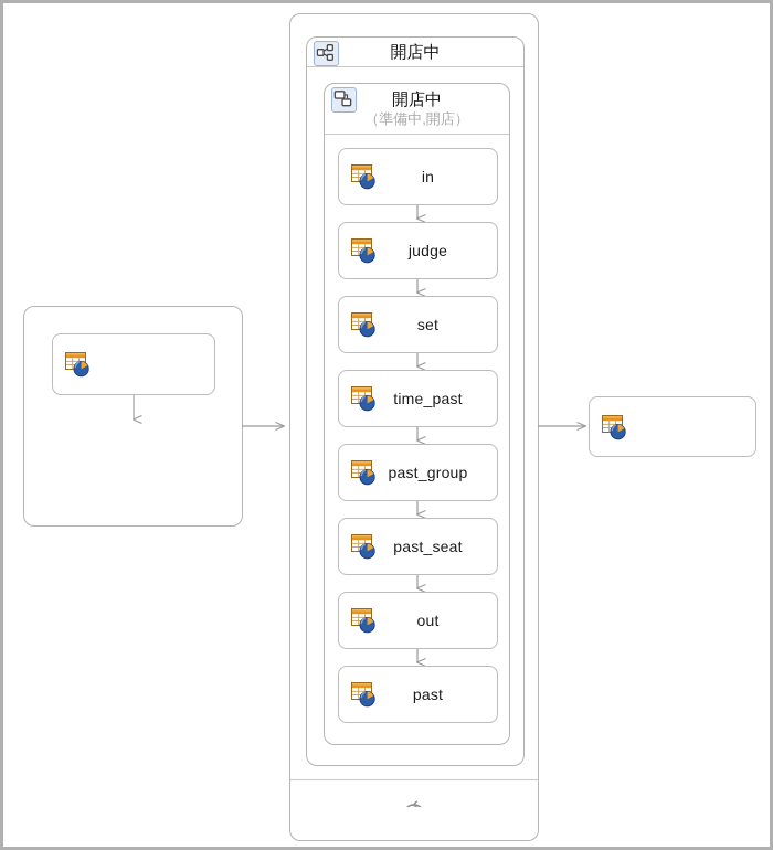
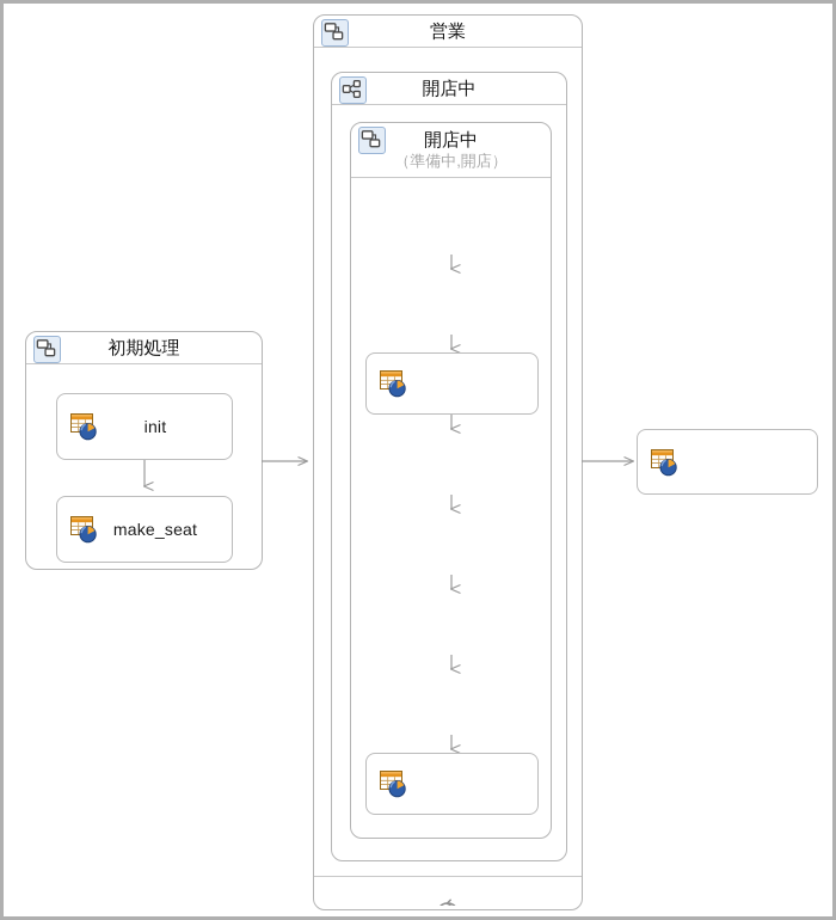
+ 初期処理
+ init
+ make_seat
+ 営業
  開店中
  開店中
  （準備中,開店）
- in
- judge
- set
- time_past
- past_group
- past_seat
- out
- past
